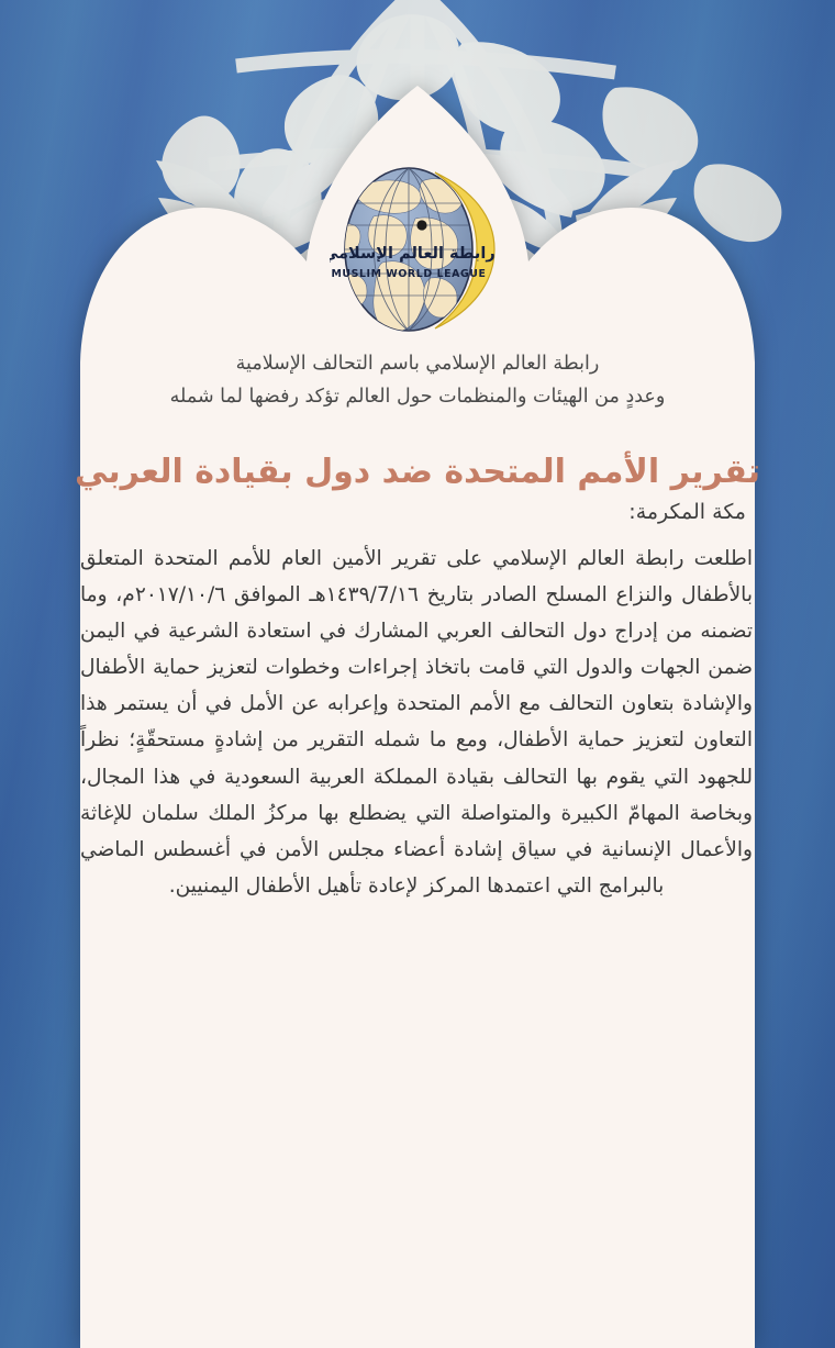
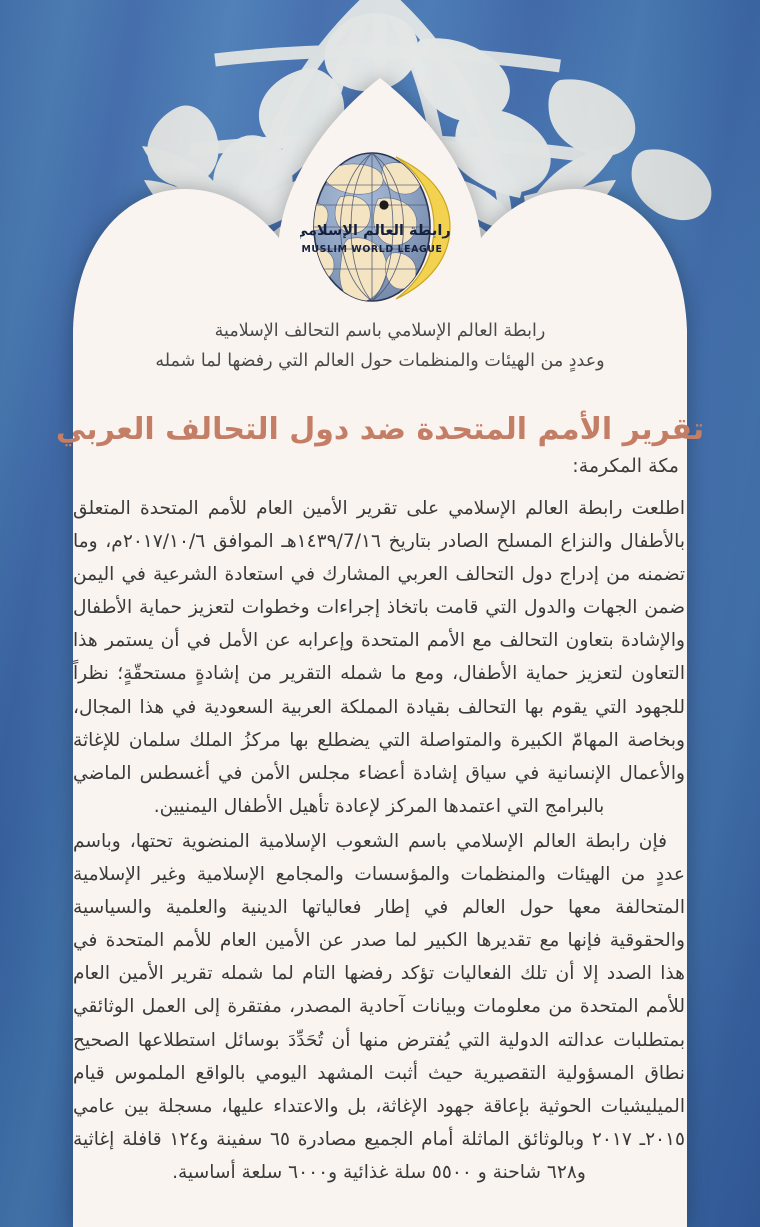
  رابطة العالم الإسلامي
  MUSLIM WORLD LEAGUE
  رابطة العالم الإسلامي باسم التحالف الإسلامية
- وعددٍ من الهيئات والمنظمات حول العالم تؤكد رفضها لما شمله
+ وعددٍ من الهيئات والمنظمات حول العالم التي رفضها لما شمله
- تقرير الأمم المتحدة ضد دول بقيادة العربي
+ تقرير الأمم المتحدة ضد دول التحالف العربي
  مكة المكرمة:
  اطلعت رابطة العالم الإسلامي على تقرير الأمين العام للأمم المتحدة المتعلق بالأطفال والنزاع المسلح الصادر بتاريخ ١٤٣٩/7/١٦هـ الموافق ٢٠١٧/١٠/٦م، وما تضمنه من إدراج دول التحالف العربي المشارك في استعادة الشرعية في اليمن ضمن الجهات والدول التي قامت باتخاذ إجراءات وخطوات لتعزيز حماية الأطفال والإشادة بتعاون التحالف مع الأمم المتحدة وإعرابه عن الأمل في أن يستمر هذا التعاون لتعزيز حماية الأطفال، ومع ما شمله التقرير من إشادةٍ مستحقّةٍ؛ نظراً للجهود التي يقوم بها التحالف بقيادة المملكة العربية السعودية في هذا المجال، وبخاصة المهامّ الكبيرة والمتواصلة التي يضطلع بها مركزُ الملك سلمان للإغاثة والأعمال الإنسانية في سياق إشادة أعضاء مجلس الأمن في أغسطس الماضي بالبرامج التي اعتمدها المركز لإعادة تأهيل الأطفال اليمنيين.
+ فإن رابطة العالم الإسلامي باسم الشعوب الإسلامية المنضوية تحتها، وباسم عددٍ من الهيئات والمنظمات والمؤسسات والمجامع الإسلامية وغير الإسلامية المتحالفة معها حول العالم في إطار فعالياتها الدينية والعلمية والسياسية والحقوقية فإنها مع تقديرها الكبير لما صدر عن الأمين العام للأمم المتحدة في هذا الصدد إلا أن تلك الفعاليات تؤكد رفضها التام لما شمله تقرير الأمين العام للأمم المتحدة من معلومات وبيانات آحادية المصدر، مفتقرة إلى العمل الوثائقي بمتطلبات عدالته الدولية التي يُفترض منها أن تُحَدِّدَ بوسائل استطلاعها الصحيح نطاق المسؤولية التقصيرية حيث أثبت المشهد اليومي بالواقع الملموس قيام الميليشيات الحوثية بإعاقة جهود الإغاثة، بل والاعتداء عليها، مسجلة بين عامي ٢٠١٥ـ ٢٠١٧ وبالوثائق الماثلة أمام الجميع مصادرة ٦٥ سفينة و١٢٤ قافلة إغاثية و٦٢٨ شاحنة و ٥٥٠٠ سلة غذائية و٦٠٠٠ سلعة أساسية.
